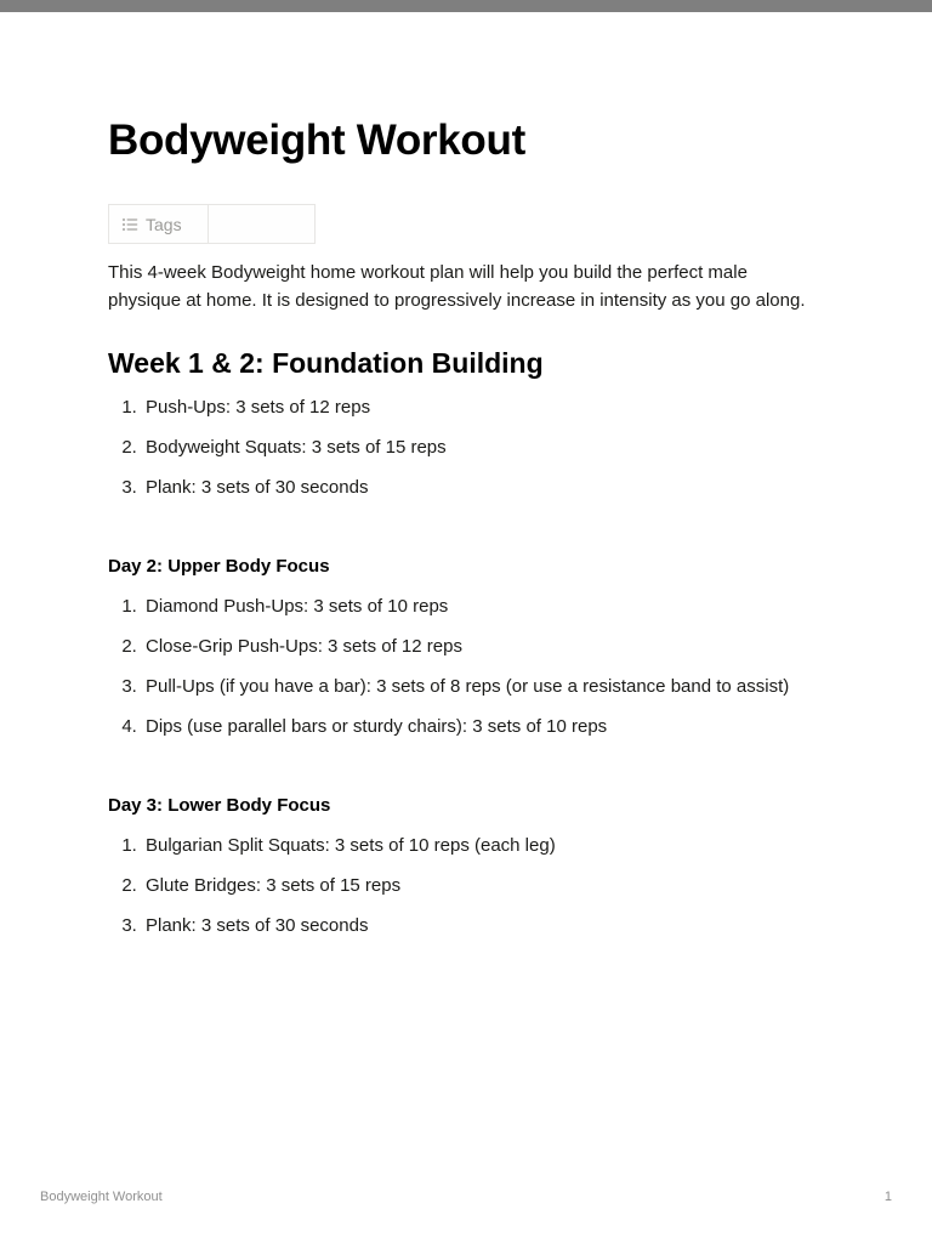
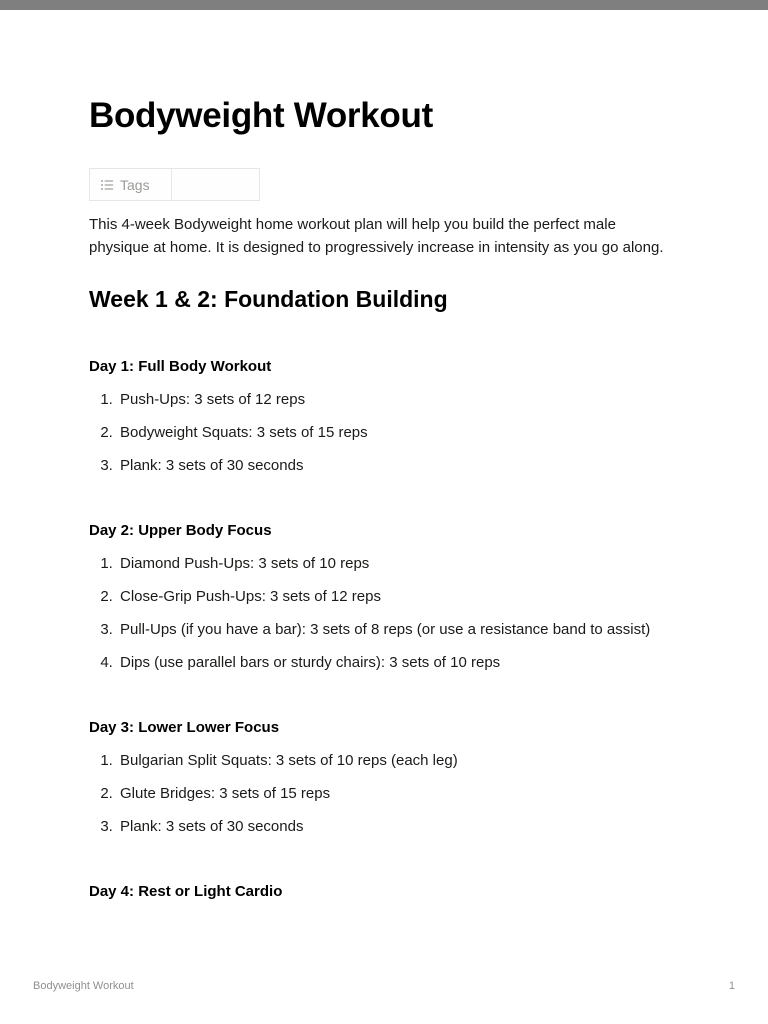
  Bodyweight Workout
  Tags
  This 4-week Bodyweight home workout plan will help you build the perfect male physique at home. It is designed to progressively increase in intensity as you go along.
  Week 1 & 2: Foundation Building
+ Day 1: Full Body Workout
  Push-Ups: 3 sets of 12 reps
  Bodyweight Squats: 3 sets of 15 reps
  Plank: 3 sets of 30 seconds
  Day 2: Upper Body Focus
  Diamond Push-Ups: 3 sets of 10 reps
  Close-Grip Push-Ups: 3 sets of 12 reps
  Pull-Ups (if you have a bar): 3 sets of 8 reps (or use a resistance band to assist)
  Dips (use parallel bars or sturdy chairs): 3 sets of 10 reps
- Day 3: Lower Body Focus
+ Day 3: Lower Lower Focus
  Bulgarian Split Squats: 3 sets of 10 reps (each leg)
  Glute Bridges: 3 sets of 15 reps
  Plank: 3 sets of 30 seconds
+ Day 4: Rest or Light Cardio
  Bodyweight Workout
  1
